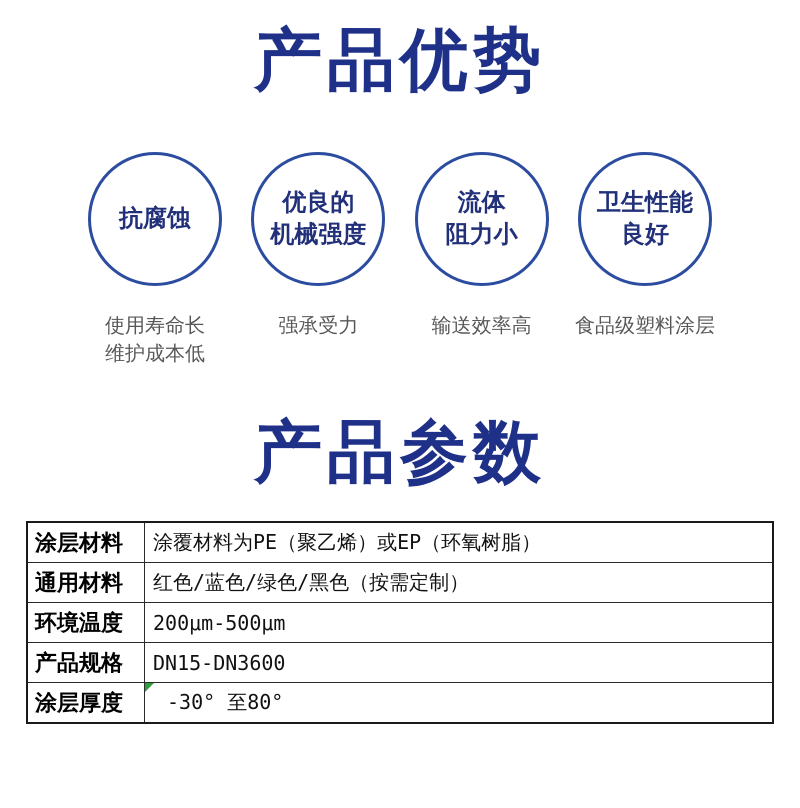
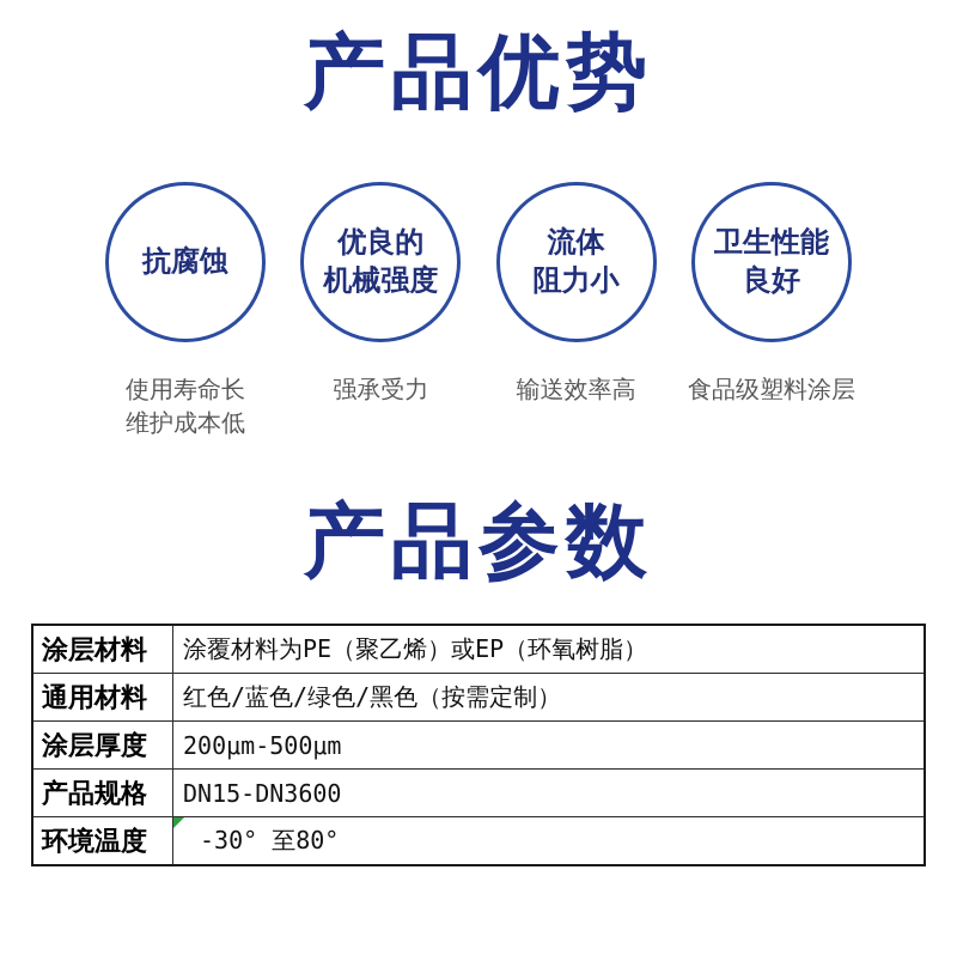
  产品优势
  抗腐蚀
  使用寿命长
  维护成本低
  优良的
  机械强度
  强承受力
  流体
  阻力小
  输送效率高
  卫生性能
  良好
  食品级塑料涂层
  产品参数
  涂层材料	涂覆材料为PE（聚乙烯）或EP（环氧树脂）
  通用材料	红色/蓝色/绿色/黑色（按需定制）
- 环境温度	200μm-500μm
+ 涂层厚度	200μm-500μm
  产品规格	DN15-DN3600
- 涂层厚度	-30° 至80°
+ 环境温度	-30° 至80°
